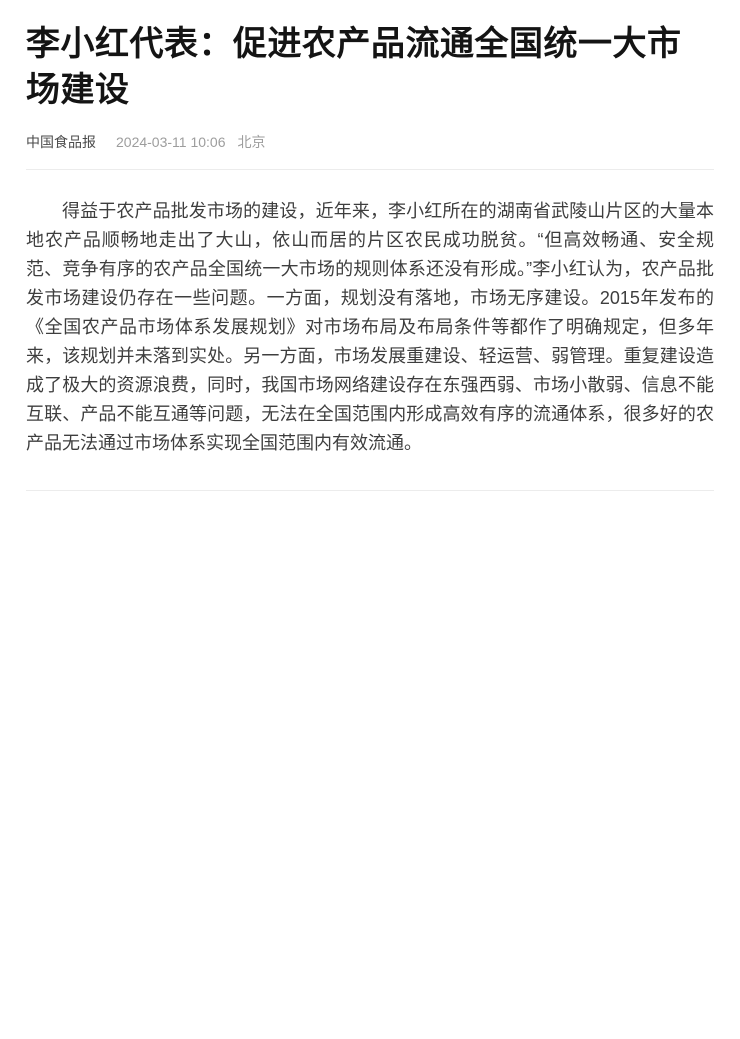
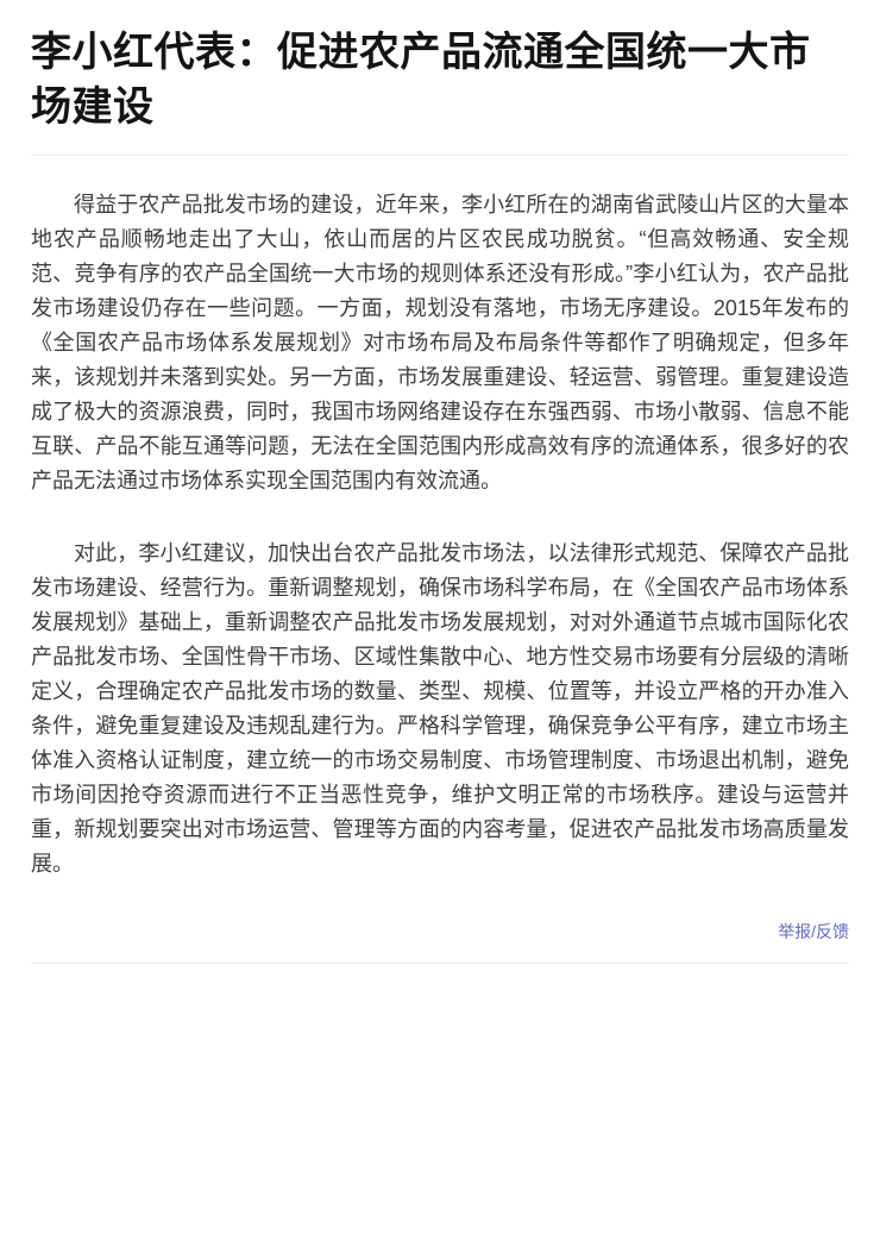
  李小红代表：促进农产品流通全国统一大市场建设
- 中国食品报
- 2024-03-11 10:06
- 北京
  得益于农产品批发市场的建设，近年来，李小红所在的湖南省武陵山片区的大量本地农产品顺畅地走出了大山，依山而居的片区农民成功脱贫。“但高效畅通、安全规范、竞争有序的农产品全国统一大市场的规则体系还没有形成。”李小红认为，农产品批发市场建设仍存在一些问题。一方面，规划没有落地，市场无序建设。2015年发布的《全国农产品市场体系发展规划》对市场布局及布局条件等都作了明确规定，但多年来，该规划并未落到实处。另一方面，市场发展重建设、轻运营、弱管理。重复建设造成了极大的资源浪费，同时，我国市场网络建设存在东强西弱、市场小散弱、信息不能互联、产品不能互通等问题，无法在全国范围内形成高效有序的流通体系，很多好的农产品无法通过市场体系实现全国范围内有效流通。
+ 对此，李小红建议，加快出台农产品批发市场法，以法律形式规范、保障农产品批发市场建设、经营行为。重新调整规划，确保市场科学布局，在《全国农产品市场体系发展规划》基础上，重新调整农产品批发市场发展规划，对对外通道节点城市国际化农产品批发市场、全国性骨干市场、区域性集散中心、地方性交易市场要有分层级的清晰定义，合理确定农产品批发市场的数量、类型、规模、位置等，并设立严格的开办准入条件，避免重复建设及违规乱建行为。严格科学管理，确保竞争公平有序，建立市场主体准入资格认证制度，建立统一的市场交易制度、市场管理制度、市场退出机制，避免市场间因抢夺资源而进行不正当恶性竞争，维护文明正常的市场秩序。建设与运营并重，新规划要突出对市场运营、管理等方面的内容考量，促进农产品批发市场高质量发展。
+ 举报/反馈
